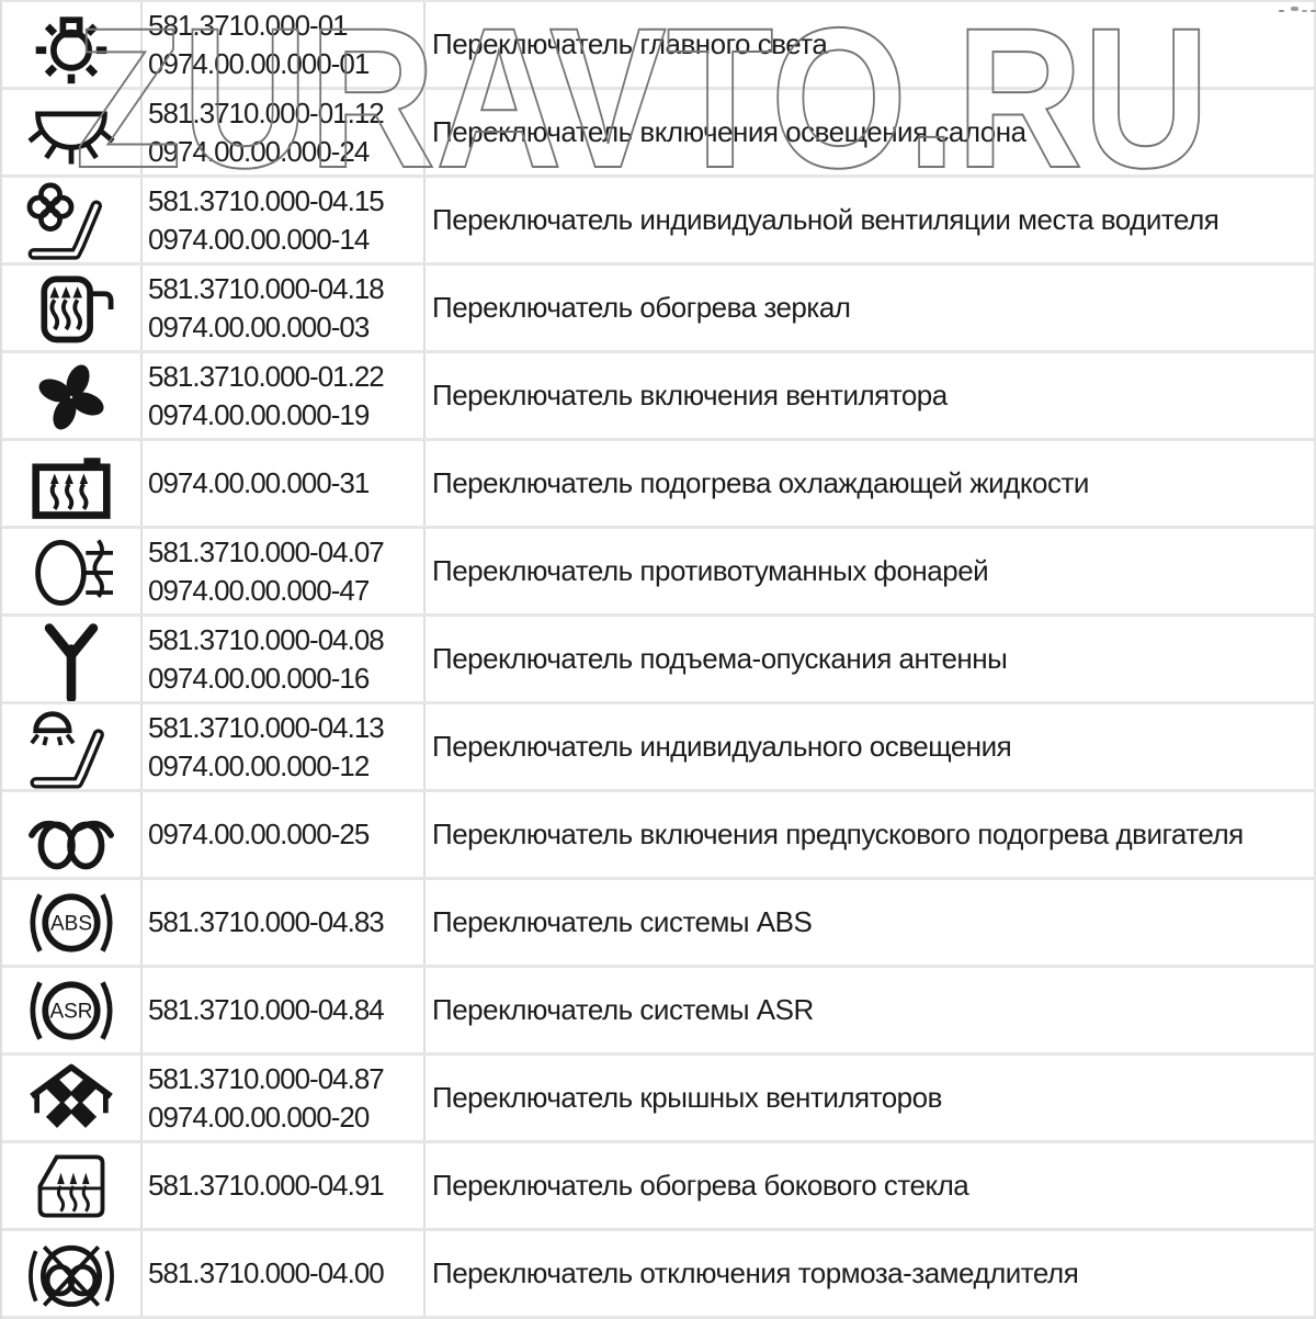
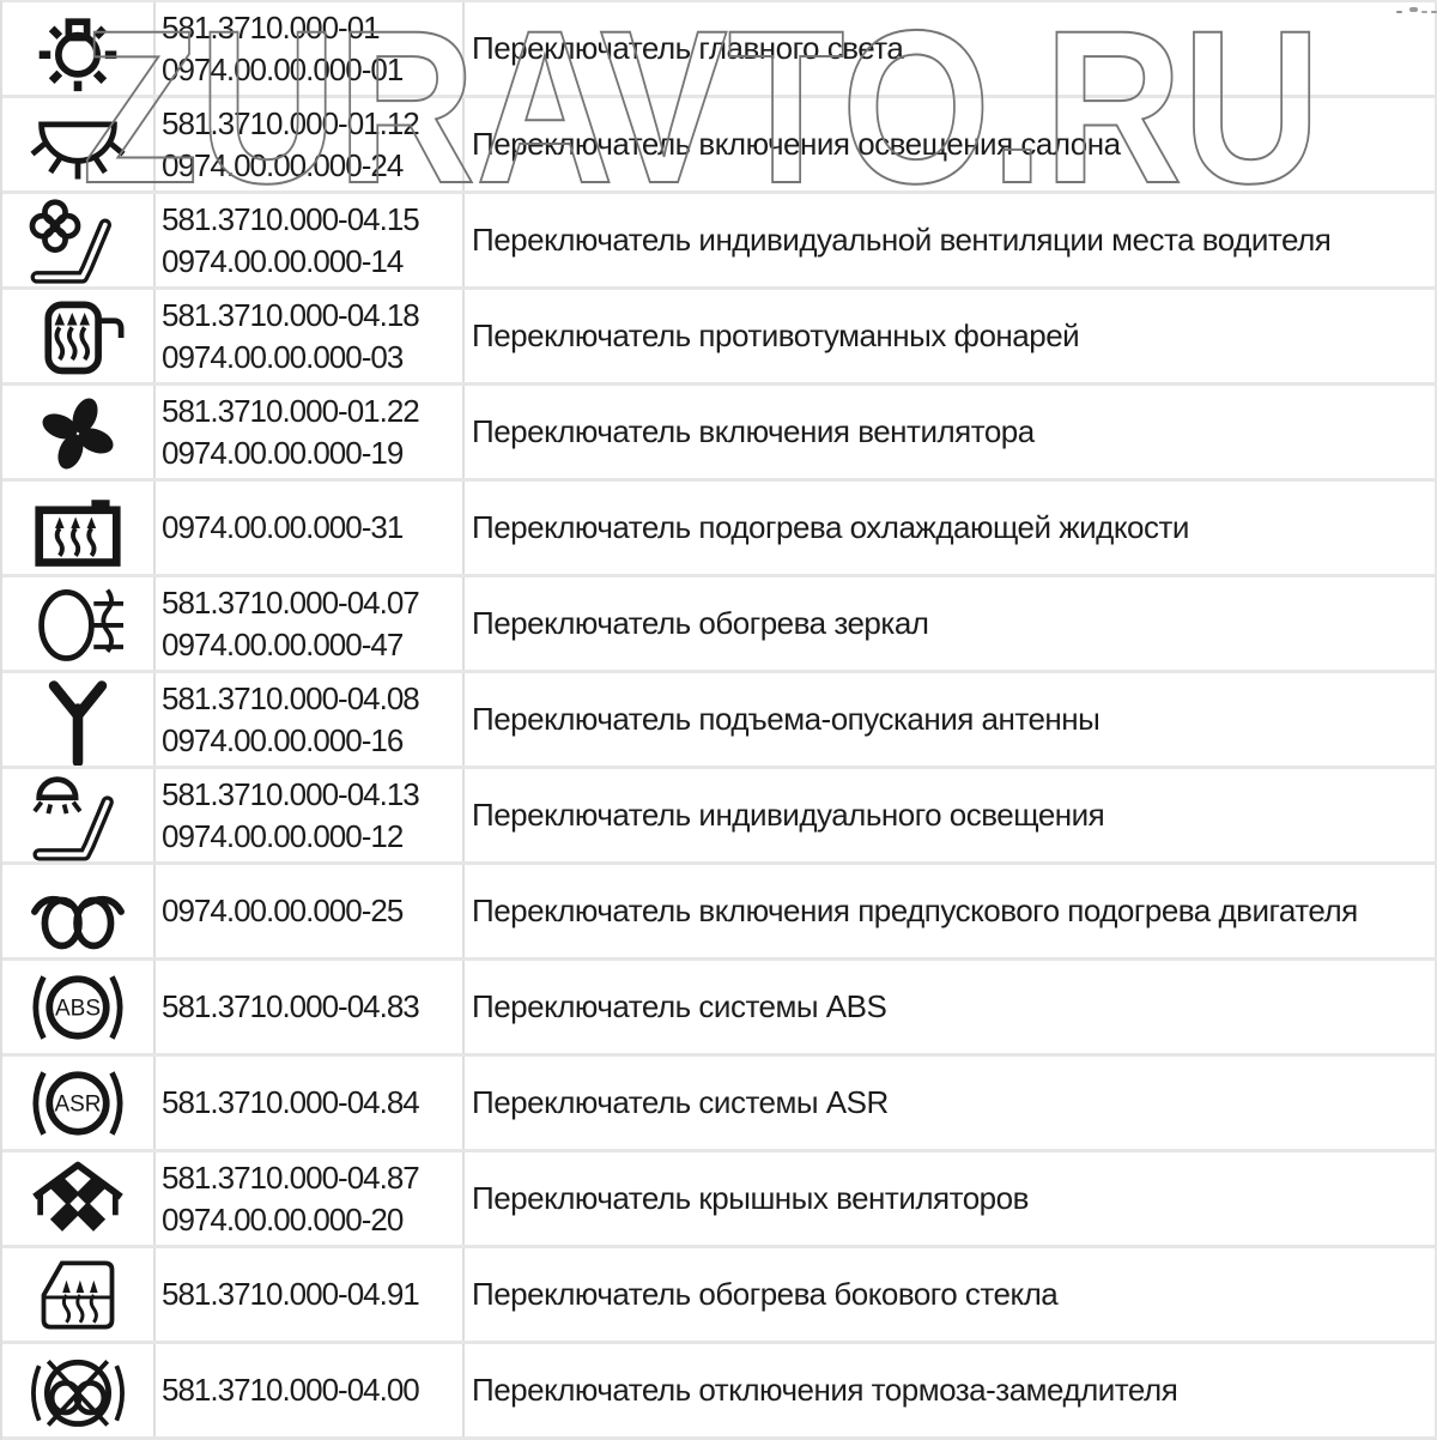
  581.3710.000-01
  0974.00.00.000-01
  Переключатель главного света
  581.3710.000-01.12
  0974.00.00.000-24
  Переключатель включения освещения салона
  581.3710.000-04.15
  0974.00.00.000-14
  Переключатель индивидуальной вентиляции места водителя
  581.3710.000-04.18
  0974.00.00.000-03
- Переключатель обогрева зеркал
+ Переключатель противотуманных фонарей
  581.3710.000-01.22
  0974.00.00.000-19
  Переключатель включения вентилятора
  0974.00.00.000-31
  Переключатель подогрева охлаждающей жидкости
  581.3710.000-04.07
  0974.00.00.000-47
- Переключатель противотуманных фонарей
+ Переключатель обогрева зеркал
  581.3710.000-04.08
  0974.00.00.000-16
  Переключатель подъема-опускания антенны
  581.3710.000-04.13
  0974.00.00.000-12
  Переключатель индивидуального освещения
  0974.00.00.000-25
  Переключатель включения предпускового подогрева двигателя
  ABS
  581.3710.000-04.83
  Переключатель системы ABS
  ASR
  581.3710.000-04.84
  Переключатель системы ASR
  581.3710.000-04.87
  0974.00.00.000-20
  Переключатель крышных вентиляторов
  581.3710.000-04.91
  Переключатель обогрева бокового стекла
  581.3710.000-04.00
  Переключатель отключения тормоза-замедлителя
  ZURAVTO.RU
